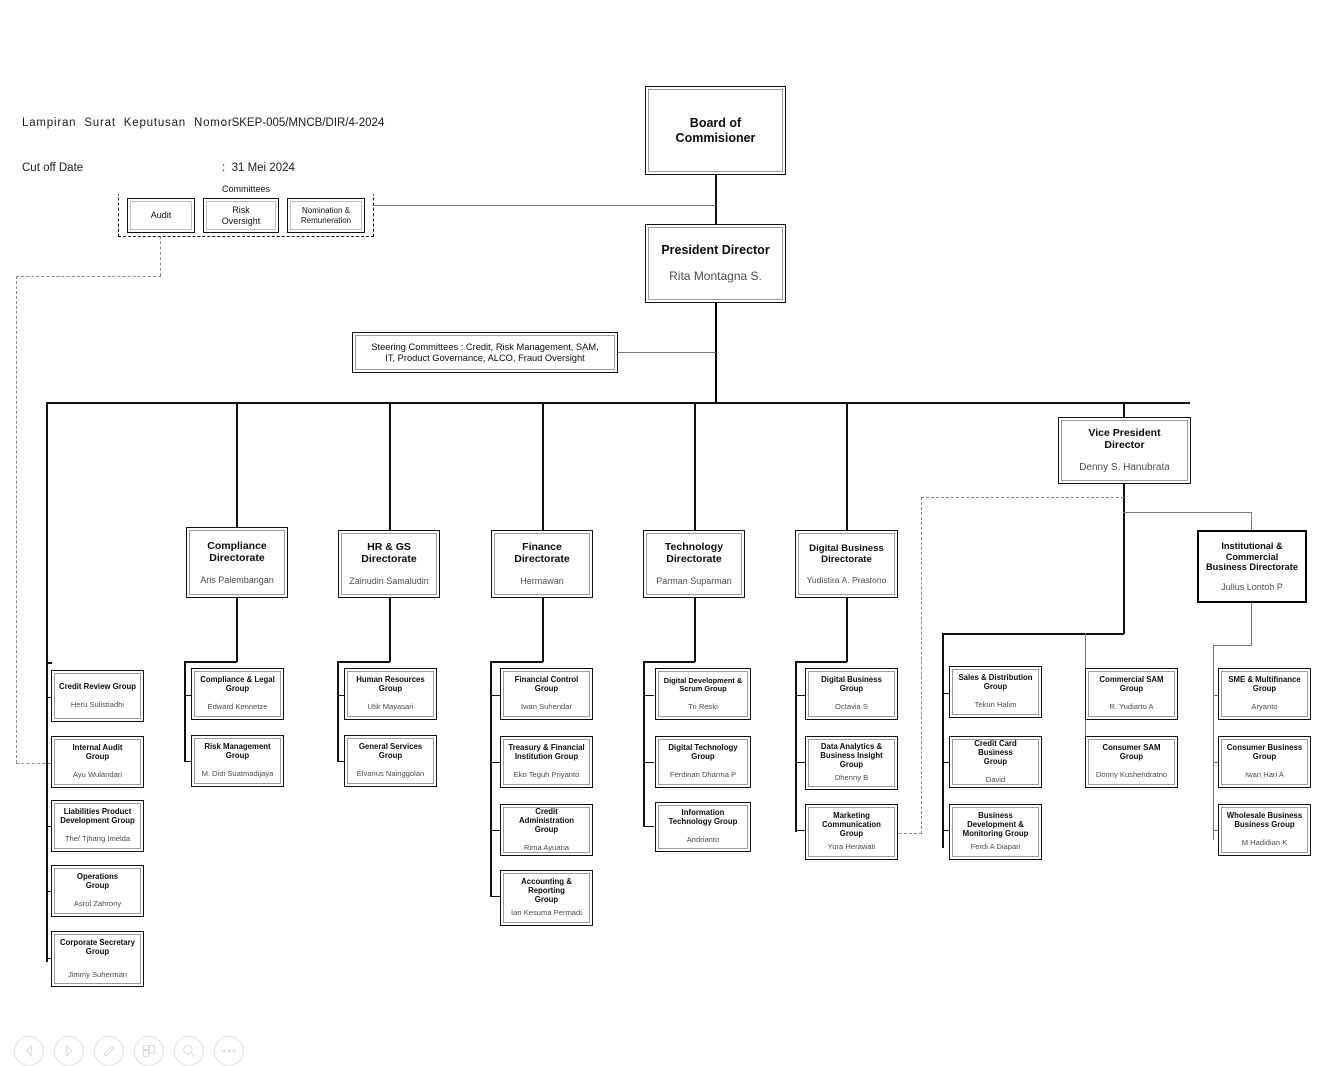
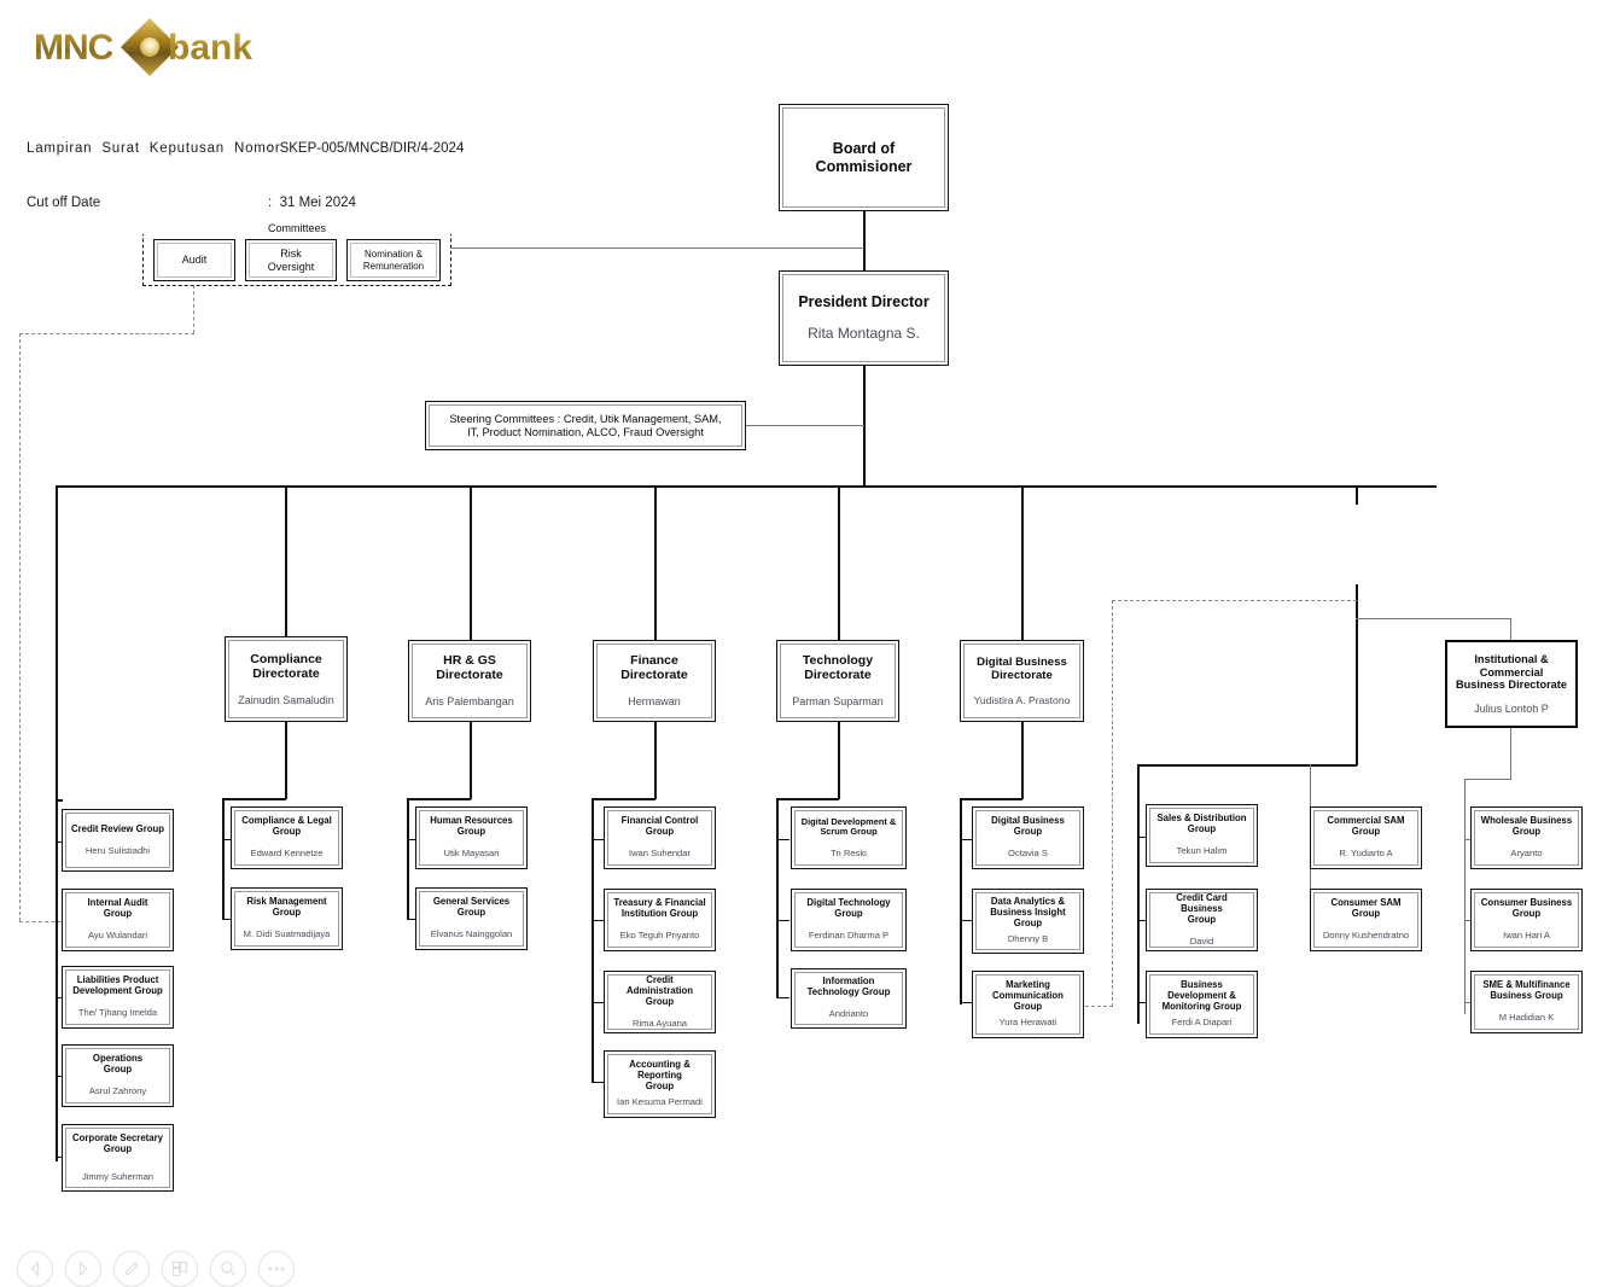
+ MNC
+ bank
  Lampiran Surat Keputusan Nom: SKEP-005/MNCB/DIR/4-2024
  Cut off Date : 31 Mei 2024
  Board of Commisioner
  President Director
  Rita Montagna S.
- Vice President
- Director
- Denny S. Hanubrata
  Committees
  Audit
  Risk
  Oversight
  Nomination &
  Remuneration
- Steering Committees : Credit, Risk Management, SAM,
+ Steering Committees : Credit, Utik Management, SAM,
- IT, Product Governance, ALCO, Fraud Oversight
+ IT, Product Nomination, ALCO, Fraud Oversight
  Compliance
  Directorate
- Aris Palembangan
+ Zainudin Samaludin
  HR & GS
  Directorate
- Zainudin Samaludin
+ Aris Palembangan
  Finance
  Directorate
  Hermawan
  Technology
  Directorate
  Parman Suparman
  Digital Business
  Directorate
  Yudistira A. Prastono
  Institutional &
  Commercial
  Business Directorate
  Julius Lontoh P
  Credit Review Group
  Heru Sulistiadhi
  Internal Audit
  Group
  Ayu Wulandari
  Liabilities Product
  Development Group
  The/ Tjhang Imelda
  Operations
  Group
  Asrul Zahrony
  Corporate Secretary
  Group
  Jimmy Suherman
  Compliance & Legal
  Group
  Edward Kennetze
  Risk Management
  Group
  M. Didi Suatmadijaya
  Human Resources
  Group
  Utik Mayasari
  General Services
  Group
  Elvanus Nainggolan
  Financial Control
  Group
  Iwan Suhendar
  Treasury & Financial
  Institution Group
  Eko Teguh Priyanto
  Credit Administration
  Group
  Rima Ayuana
  Accounting &
  Reporting
  Group
  Ian Kesuma Permadi
  Digital Development &
  Scrum Group
  Tri Reski
  Digital Technology
  Group
  Ferdinan Dharma P
  Information
  Technology Group
  Andrianto
  Digital Business
  Group
  Octavia S
  Data Analytics &
  Business Insight
  Group
  Dhenny B
  Marketing
  Communication
  Group
  Yura Herawati
  Sales & Distribution
  Group
  Tekun Halim
  Credit Card Business
  Group
  David
  Business
  Development &
  Monitoring Group
  Ferdi A Diapari
  Commercial SAM
  Group
  R. Yudiarto A
  Consumer SAM
  Group
  Donny Kushendratno
- SME & Multifinance
+ Wholesale Business
  Group
  Aryanto
  Consumer Business
  Group
  Iwan Hari A
- Wholesale Business
+ SME & Multifinance
  Business Group
  M Hadidian K
